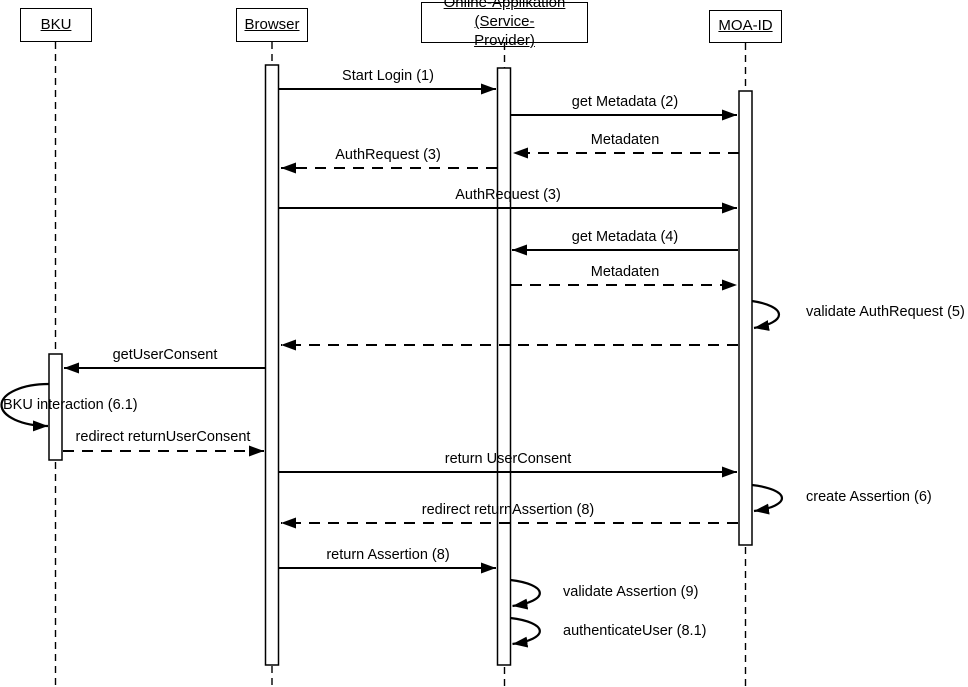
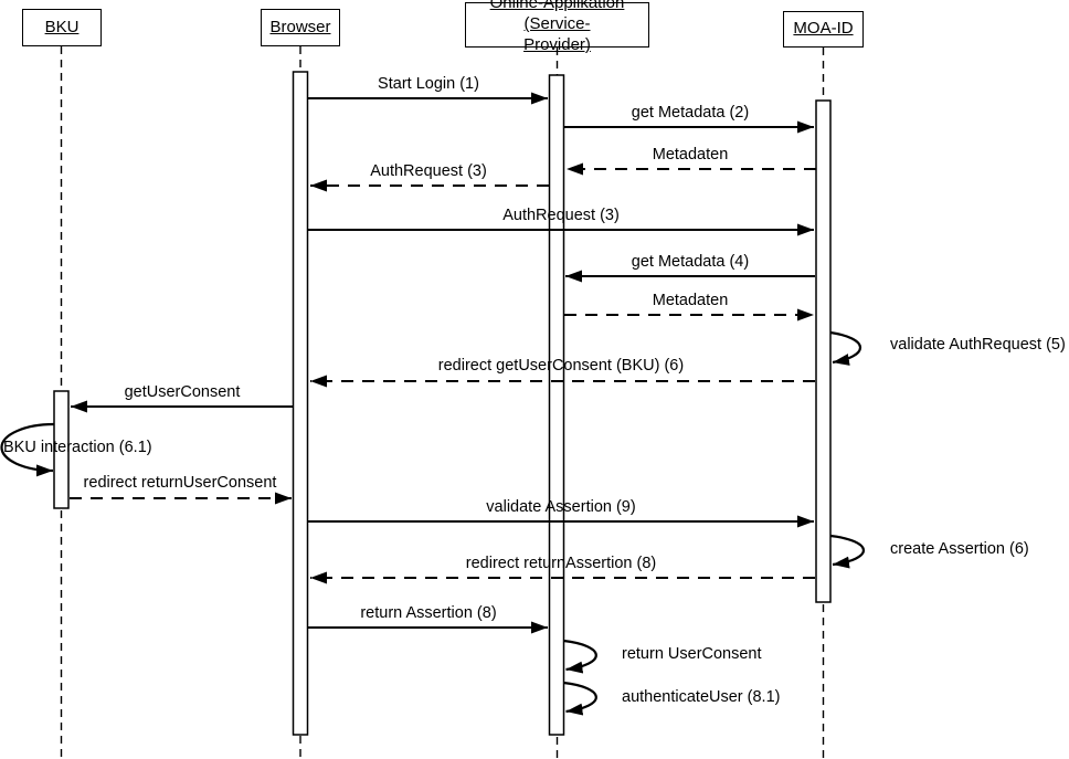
  BKU
  Browser
  Online-Applikation (Service-
  Provider)
  MOA-ID
  Start Login (1)
  get Metadata (2)
  Metadaten
  AuthRequest (3)
  AuthRequest (3)
  get Metadata (4)
  Metadaten
  validate AuthRequest (5)
+ redirect getUserConsent (BKU) (6)
  getUserConsent
  BKU interaction (6.1)
  redirect returnUserConsent
- return UserConsent
+ validate Assertion (9)
  create Assertion (6)
  redirect returnAssertion (8)
  return Assertion (8)
- validate Assertion (9)
+ return UserConsent
  authenticateUser (8.1)
